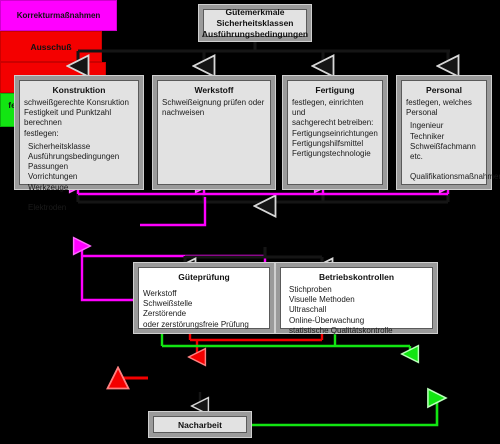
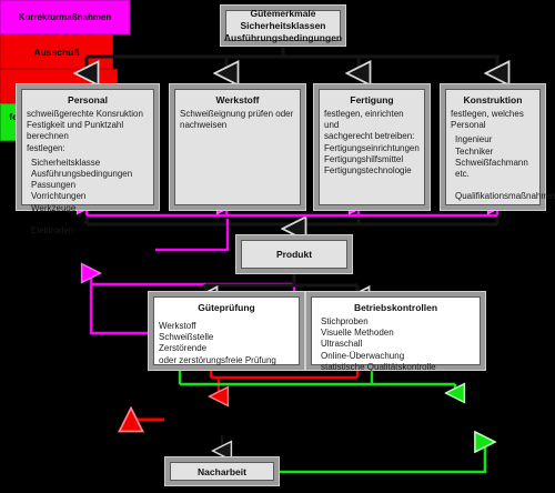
  Gütemerkmale
  Sicherheitsklassen
  Ausführungsbedingungen
- Konstruktion
+ Personal
  schweißgerechte Konsruktion
  Festigkeit und Punktzahl
  berechnen
  festlegen:
  Sicherheitsklasse
  Ausführungsbedingungen
  Passungen
  Vorrichtungen
  Werkzeuge
  Werkstoff
  Schweißeignung prüfen oder
  nachweisen
  Fertigung
  festlegen, einrichten und
  sachgerecht betreiben:
  Fertigungseinrichtungen
  Fertigungshilfsmittel
  Fertigungstechnologie
- Personal
+ Konstruktion
  festlegen, welches Personal
  Ingenieur
  Techniker
  Schweißfachmann
  etc.
  Qualifikationsmaßnahme
  Korrekturmaßnahmen
+ Produkt
  Güteprüfung
  Werkstoff
  Schweißstelle
  Zerstörende
  oder zerstörungsfreie Prüfung
  Betriebskontrollen
  Stichproben
  Visuelle Methoden
  Ultraschall
  Online-Überwachung
  statistische Qualitätskontrolle
  Ausschuß
  Nacharbeit
